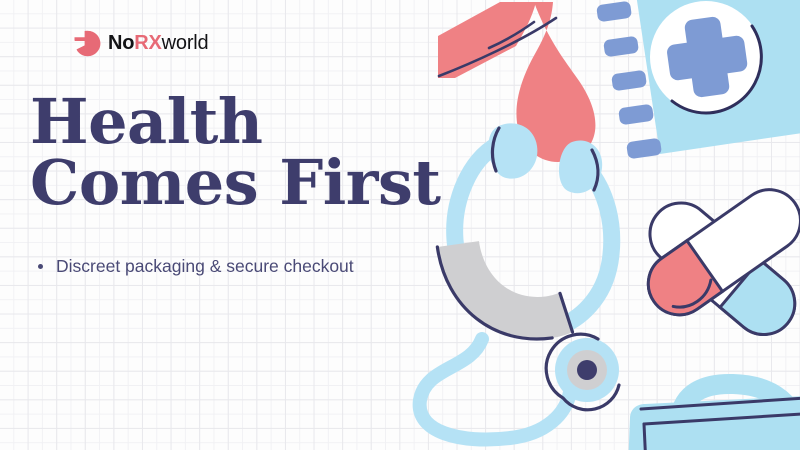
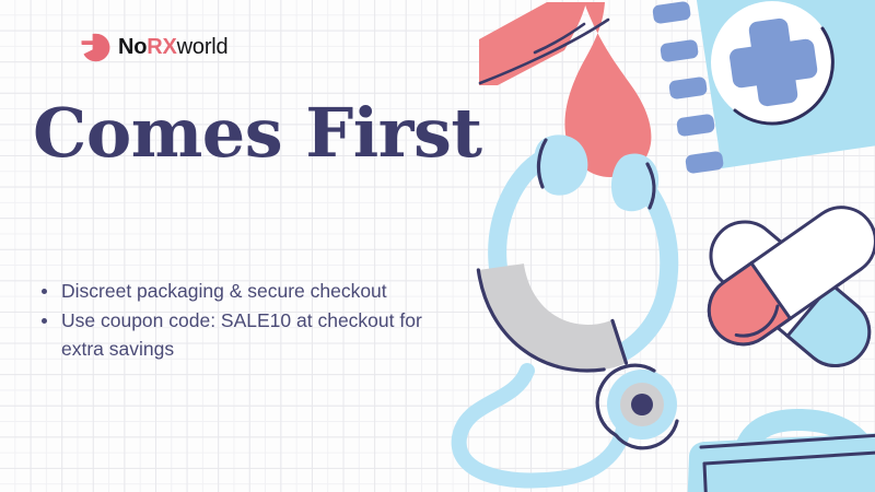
  NoRXworld
- Health
  Comes First
  Discreet packaging & secure checkout
+ Use coupon code: SALE10 at checkout for extra savings
